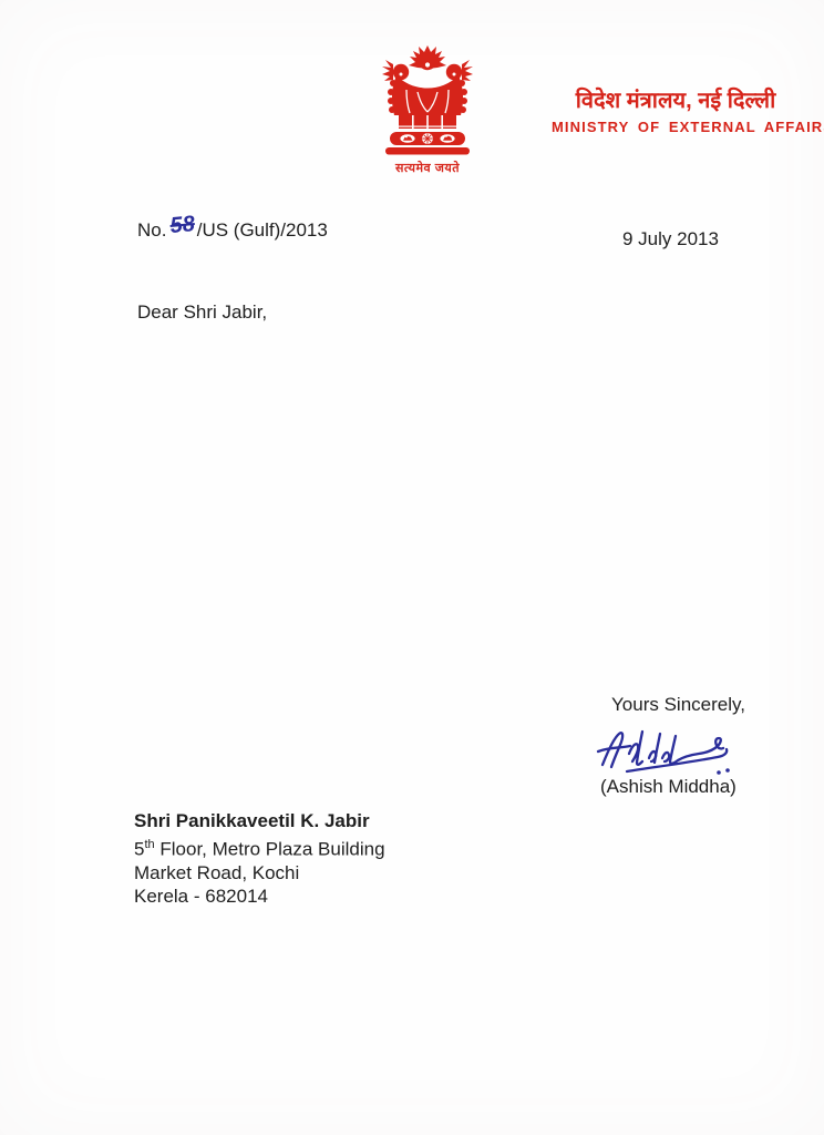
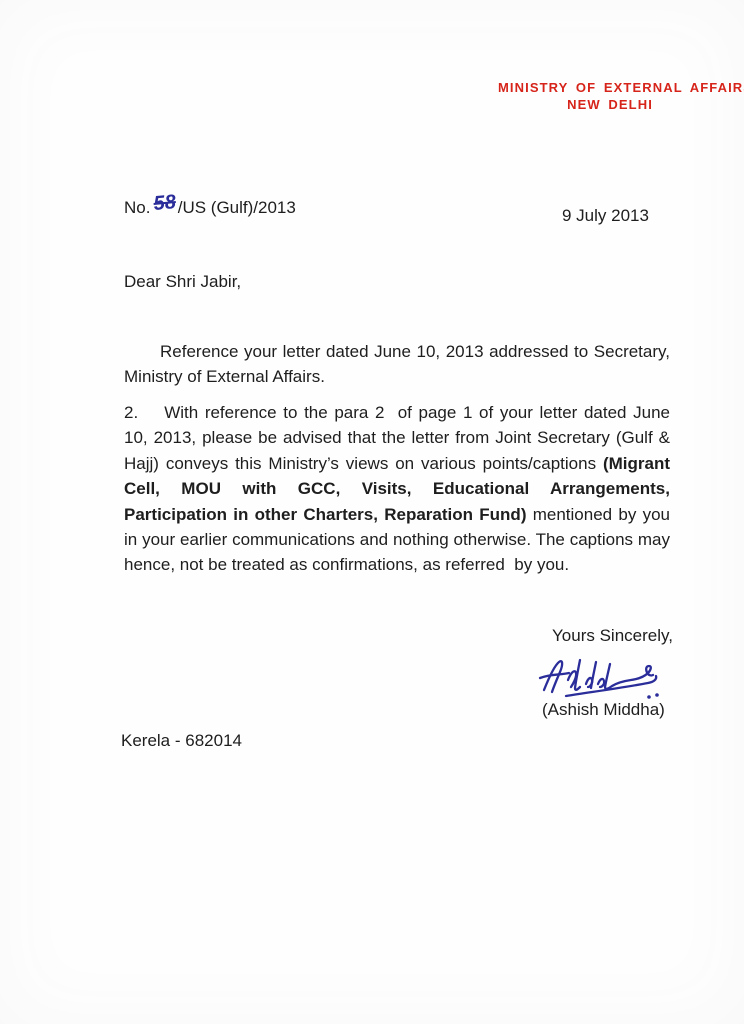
- सत्यमेव जयते
- विदेश मंत्रालय, नई दिल्ली
  MINISTRY OF EXTERNAL AFFAIR
+ NEW DELHI
  9 July 2013
  Dear Shri Jabir,
+ Reference your letter dated June 10, 2013 addressed to Secretary, Ministry of External Affairs.
+ 2. With reference to the para 2 of page 1 of your letter dated June 10, 2013, please be advised that the letter from Joint Secretary (Gulf & Hajj) conveys this Ministry’s views on various points/captions (Migrant Cell, MOU with GCC, Visits, Educational Arrangements, Participation in other Charters, Reparation Fund) mentioned by you in your earlier communications and nothing otherwise. The captions may hence, not be treated as confirmations, as referred by you.
  Yours Sincerely,
  (Ashish Middha)
- Shri Panikkaveetil K. Jabir
- 5th Floor, Metro Plaza Building
- Market Road, Kochi
  Kerela - 682014
